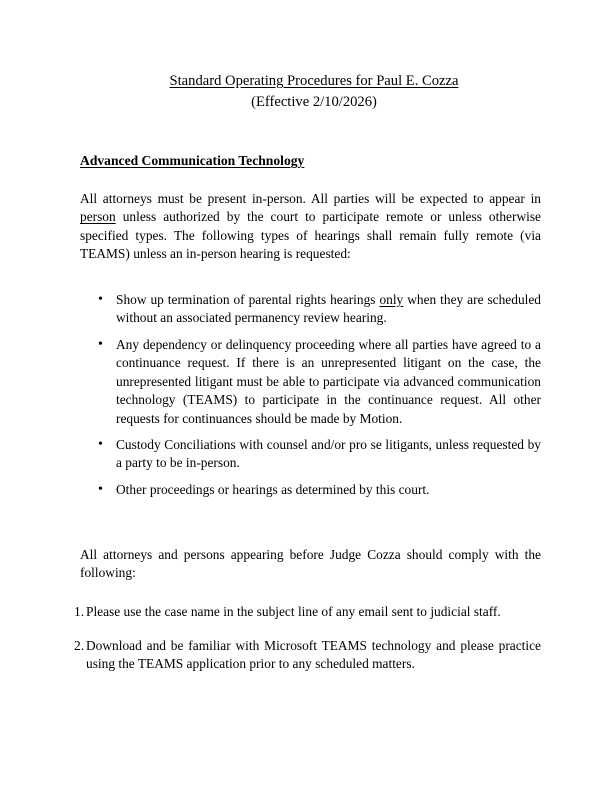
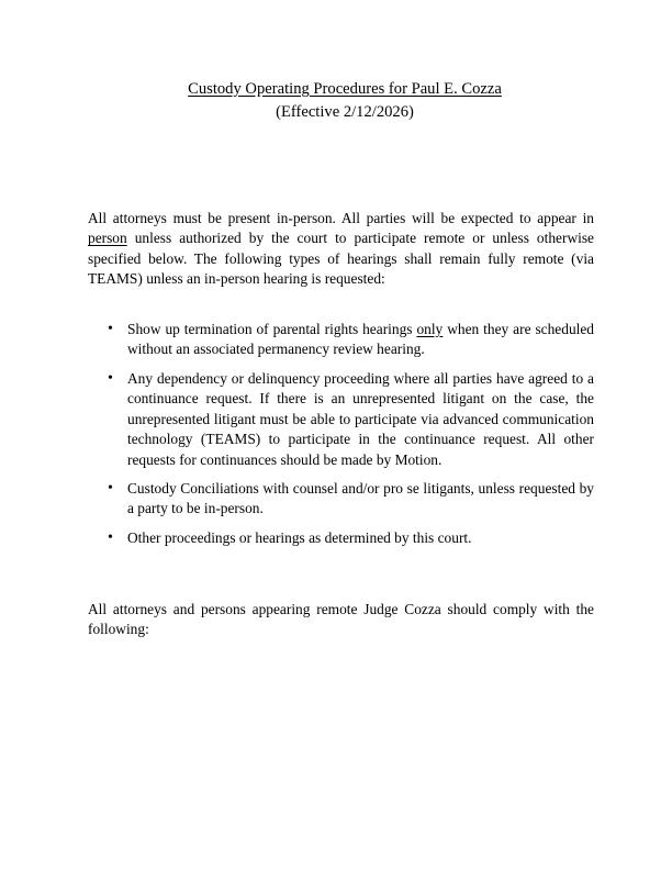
- Standard Operating Procedures for Paul E. Cozza
+ Custody Operating Procedures for Paul E. Cozza
- (Effective 2/10/2026)
+ (Effective 2/12/2026)
- Advanced Communication Technology
- All attorneys must be present in-person. All parties will be expected to appear in person unless authorized by the court to participate remote or unless otherwise specified types. The following types of hearings shall remain fully remote (via TEAMS) unless an in-person hearing is requested:
+ All attorneys must be present in-person. All parties will be expected to appear in person unless authorized by the court to participate remote or unless otherwise specified below. The following types of hearings shall remain fully remote (via TEAMS) unless an in-person hearing is requested:
  •
  Show up termination of parental rights hearings only when they are scheduled without an associated permanency review hearing.
  •
  Any dependency or delinquency proceeding where all parties have agreed to a continuance request. If there is an unrepresented litigant on the case, the unrepresented litigant must be able to participate via advanced communication technology (TEAMS) to participate in the continuance request. All other requests for continuances should be made by Motion.
  •
  Custody Conciliations with counsel and/or pro se litigants, unless requested by a party to be in-person.
  •
  Other proceedings or hearings as determined by this court.
- All attorneys and persons appearing before Judge Cozza should comply with the following:
+ All attorneys and persons appearing remote Judge Cozza should comply with the following:
- 1.
- Please use the case name in the subject line of any email sent to judicial staff.
- 2.
- Download and be familiar with Microsoft TEAMS technology and please practice using the TEAMS application prior to any scheduled matters.
